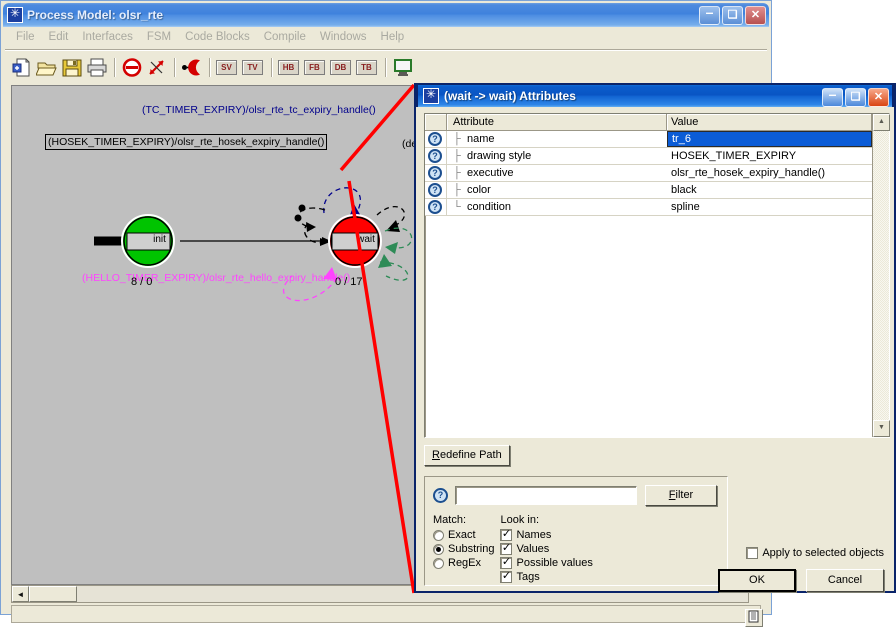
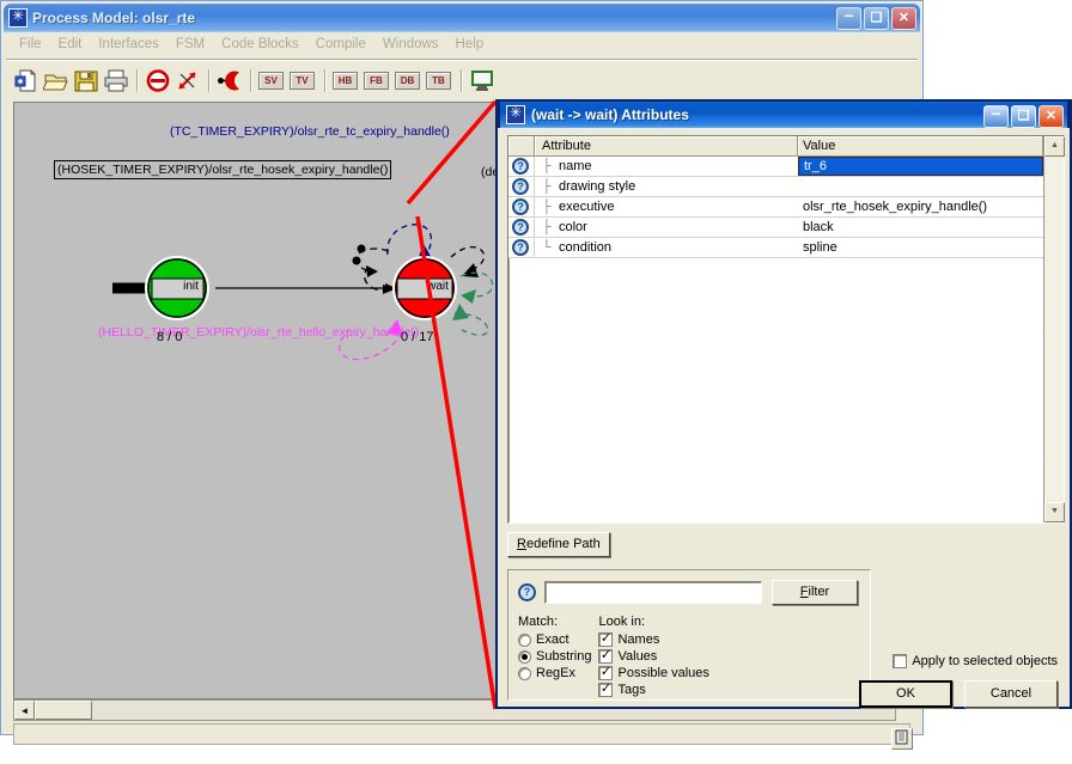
  Process Model: olsr_rte
  –
  ❑
  ✕
  File
  Edit
  Interfaces
  FSM
  Code Blocks
  Compile
  Windows
  Help
  SV
  TV
  HB
  FB
  DB
  TB
  (TC_TIMER_EXPIRY)/olsr_rte_tc_expiry_handle()
  (HOSEK_TIMER_EXPIRY)/olsr_rte_hosek_expiry_handle()
  (HELLO_TIMER_EXPIRY)/olsr_rte_hello_expiry_handle()
  8 / 0
  0 / 17
  init
  wait
  (wait -> wait) Attributes
  –
  ❑
  ✕
  Attribute
  Value
  ?
  ├ name
  tr_6
  ?
  ├ drawing style
- HOSEK_TIMER_EXPIRY
  ?
  ├ executive
  olsr_rte_hosek_expiry_handle()
  ?
  ├ color
  black
  ?
  └ condition
  spline
  Redefine Path
  ?
  Filter
  Match:
  Exact
  Substring
  RegEx
  Look in:
  Names
  Values
  Possible values
  Tags
  Apply to selected objects
  OK
  Cancel
